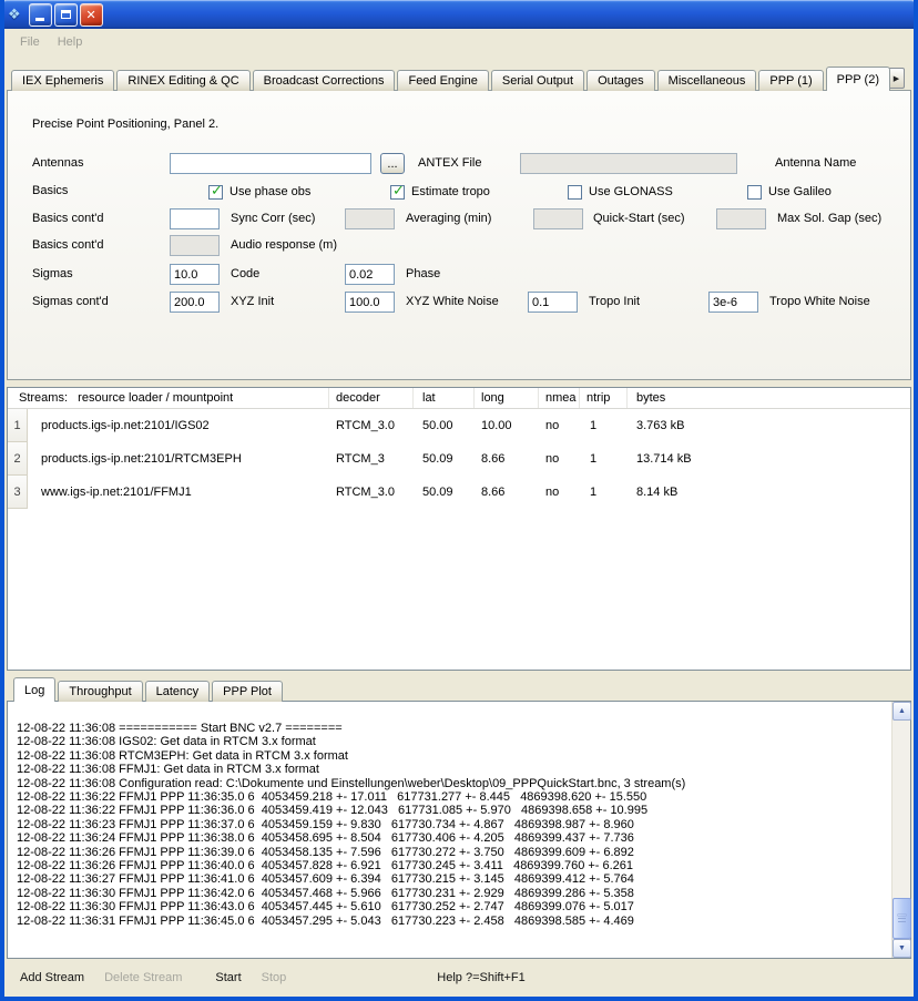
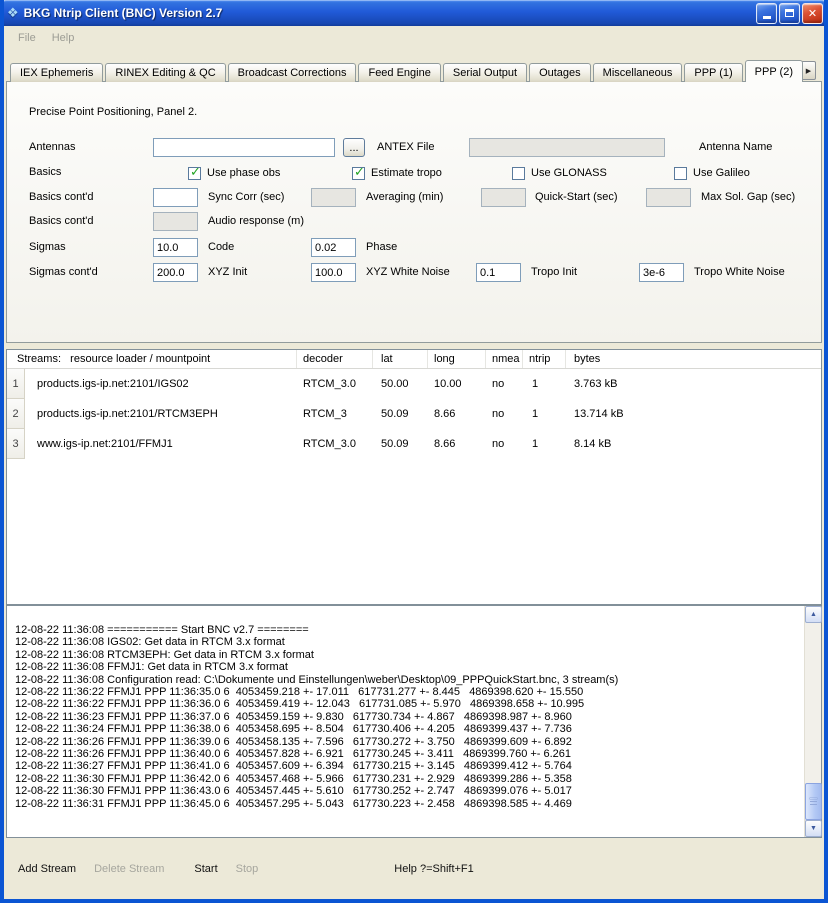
  ❖
+ BKG Ntrip Client (BNC) Version 2.7
  ✕
  File
  Help
  IEX Ephemeris
  RINEX Editing & QC
  Broadcast Corrections
  Feed Engine
  Serial Output
  Outages
  Miscellaneous
  PPP (1)
  PPP (2)
  Precise Point Positioning, Panel 2.
  Antennas
  ...
  ANTEX File
  Antenna Name
  Basics
  Use phase obs
  Estimate tropo
  Use GLONASS
  Use Galileo
  Basics cont'd
  Sync Corr (sec)
  Averaging (min)
  Quick-Start (sec)
  Max Sol. Gap (sec)
  Basics cont'd
  Audio response (m)
  Sigmas
  10.0
  Code
  0.02
  Phase
  Sigmas cont'd
  200.0
  XYZ Init
  100.0
  XYZ White Noise
  0.1
  Tropo Init
  3e-6
  Tropo White Noise
  Streams: resource loader / mountpoint
  decoder
  lat
  long
  nmea
  ntrip
  bytes
  1
  products.igs-ip.net:2101/IGS02
  RTCM_3.0
  50.00
  10.00
  no
  1
  3.763 kB
  2
  products.igs-ip.net:2101/RTCM3EPH
  RTCM_3
  50.09
  8.66
  no
  1
  13.714 kB
  3
  www.igs-ip.net:2101/FFMJ1
  RTCM_3.0
  50.09
  8.66
  no
  1
  8.14 kB
- Log
- Throughput
- Latency
- PPP Plot
  12-08-22 11:36:08 =========== Start BNC v2.7 ========
  12-08-22 11:36:08 IGS02: Get data in RTCM 3.x format
  12-08-22 11:36:08 RTCM3EPH: Get data in RTCM 3.x format
  12-08-22 11:36:08 FFMJ1: Get data in RTCM 3.x format
  12-08-22 11:36:08 Configuration read: C:\Dokumente und Einstellungen\weber\Desktop\09_PPPQuickStart.bnc, 3 stream(s)
  12-08-22 11:36:22 FFMJ1 PPP 11:36:35.0 6 4053459.218 +- 17.011 617731.277 +- 8.445 4869398.620 +- 15.550
  12-08-22 11:36:22 FFMJ1 PPP 11:36:36.0 6 4053459.419 +- 12.043 617731.085 +- 5.970 4869398.658 +- 10.995
  12-08-22 11:36:23 FFMJ1 PPP 11:36:37.0 6 4053459.159 +- 9.830 617730.734 +- 4.867 4869398.987 +- 8.960
  12-08-22 11:36:24 FFMJ1 PPP 11:36:38.0 6 4053458.695 +- 8.504 617730.406 +- 4.205 4869399.437 +- 7.736
  12-08-22 11:36:26 FFMJ1 PPP 11:36:39.0 6 4053458.135 +- 7.596 617730.272 +- 3.750 4869399.609 +- 6.892
  12-08-22 11:36:26 FFMJ1 PPP 11:36:40.0 6 4053457.828 +- 6.921 617730.245 +- 3.411 4869399.760 +- 6.261
  12-08-22 11:36:27 FFMJ1 PPP 11:36:41.0 6 4053457.609 +- 6.394 617730.215 +- 3.145 4869399.412 +- 5.764
  12-08-22 11:36:30 FFMJ1 PPP 11:36:42.0 6 4053457.468 +- 5.966 617730.231 +- 2.929 4869399.286 +- 5.358
  12-08-22 11:36:30 FFMJ1 PPP 11:36:43.0 6 4053457.445 +- 5.610 617730.252 +- 2.747 4869399.076 +- 5.017
  12-08-22 11:36:31 FFMJ1 PPP 11:36:45.0 6 4053457.295 +- 5.043 617730.223 +- 2.458 4869398.585 +- 4.469
  Add Stream
  Delete Stream
  Start
  Stop
  Help ?=Shift+F1
